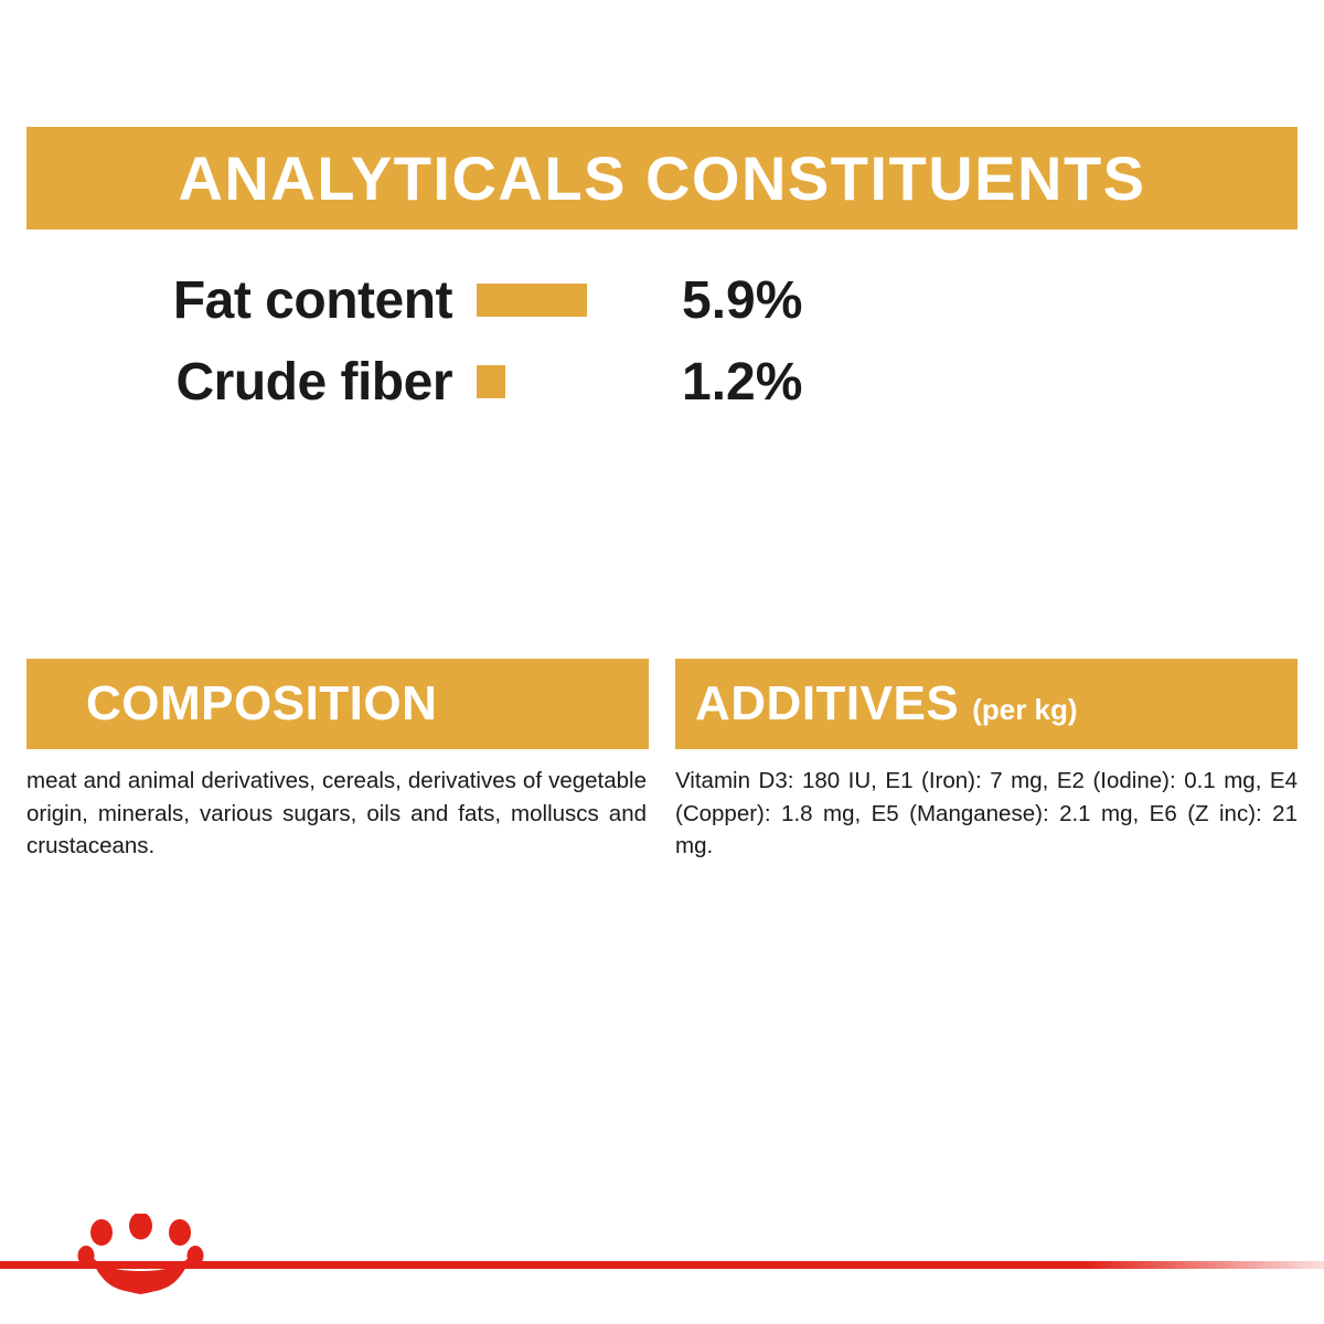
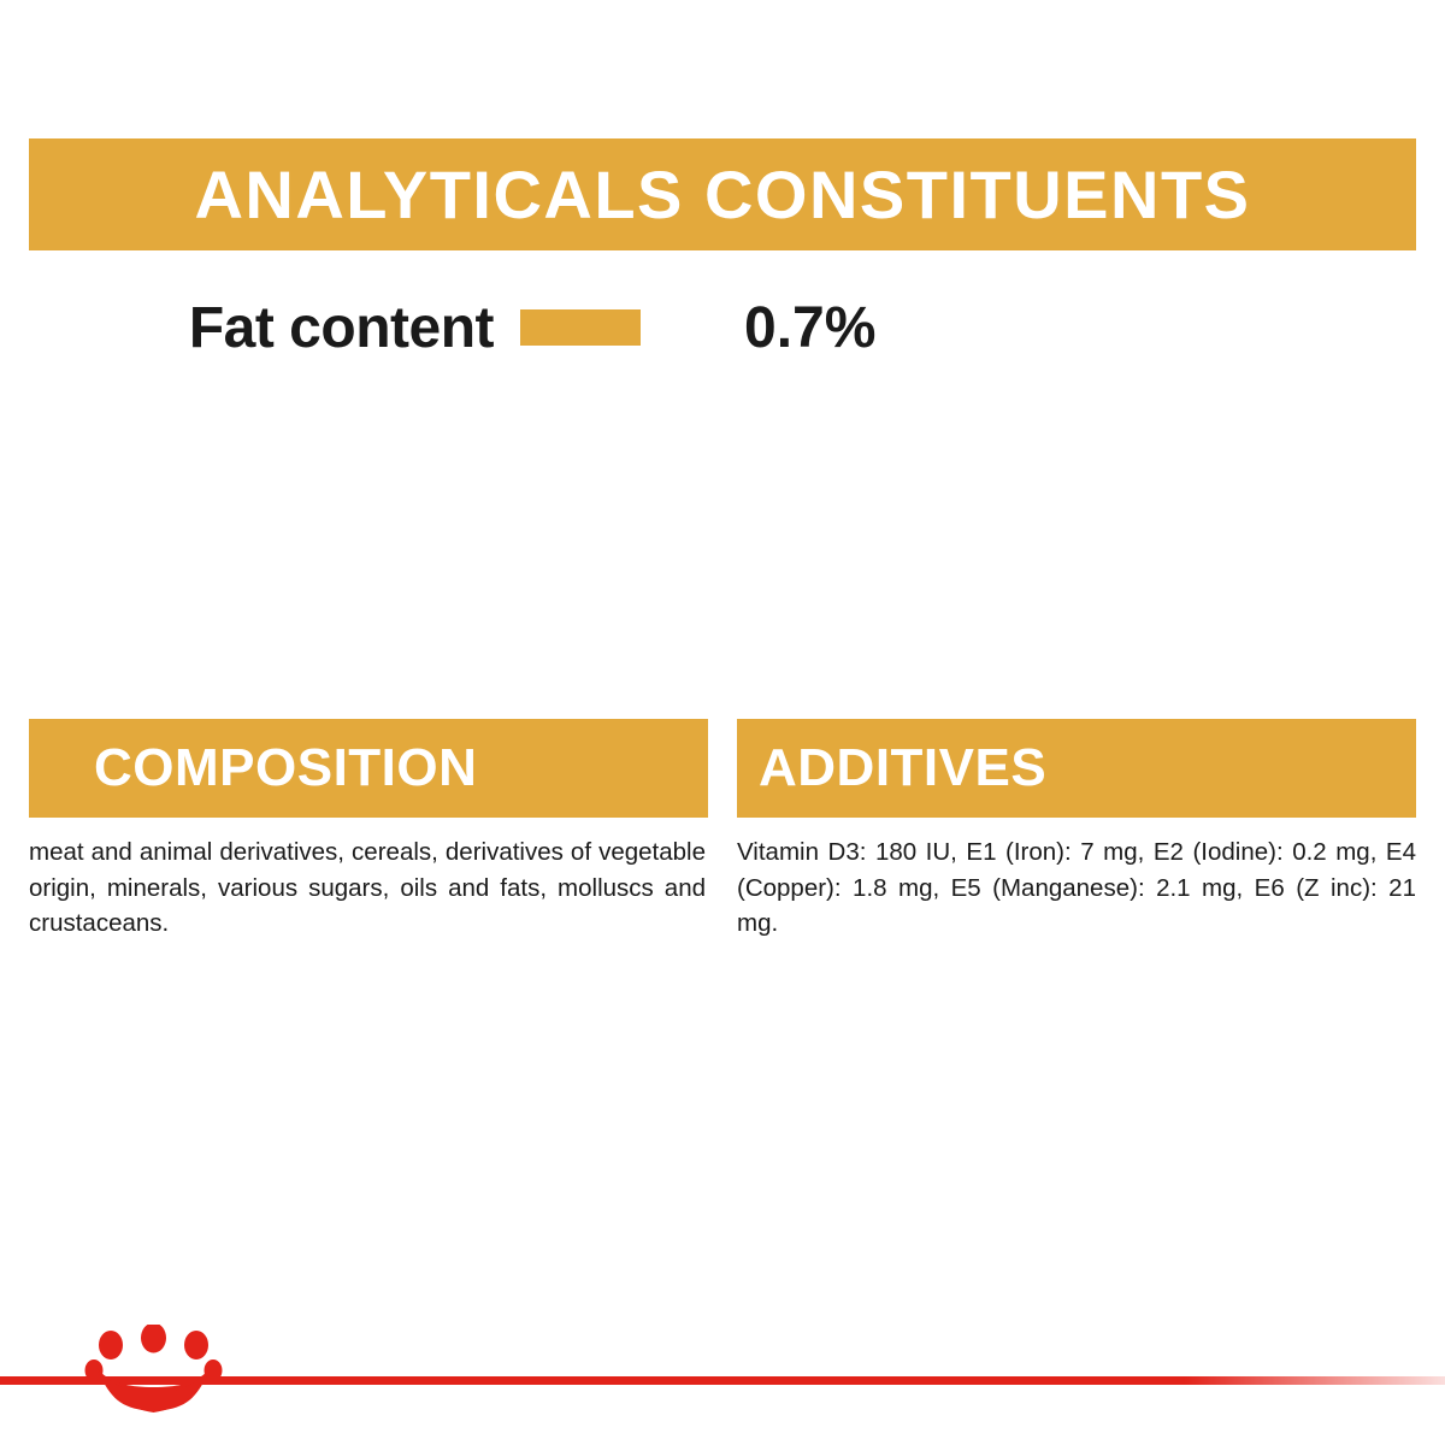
  ANALYTICALS CONSTITUENTS
  Fat content
- 5.9%
+ 0.7%
- Crude fiber
- 1.2%
  COMPOSITION
  meat and animal derivatives, cereals, derivatives of vegetable origin, minerals, various sugars, oils and fats, molluscs and crustaceans.
  ADDITIVES
- (per kg)
- Vitamin D3: 180 IU, E1 (Iron): 7 mg, E2 (Iodine): 0.1 mg, E4 (Copper): 1.8 mg, E5 (Manganese): 2.1 mg, E6 (Z inc): 21 mg.
+ Vitamin D3: 180 IU, E1 (Iron): 7 mg, E2 (Iodine): 0.2 mg, E4 (Copper): 1.8 mg, E5 (Manganese): 2.1 mg, E6 (Z inc): 21 mg.
